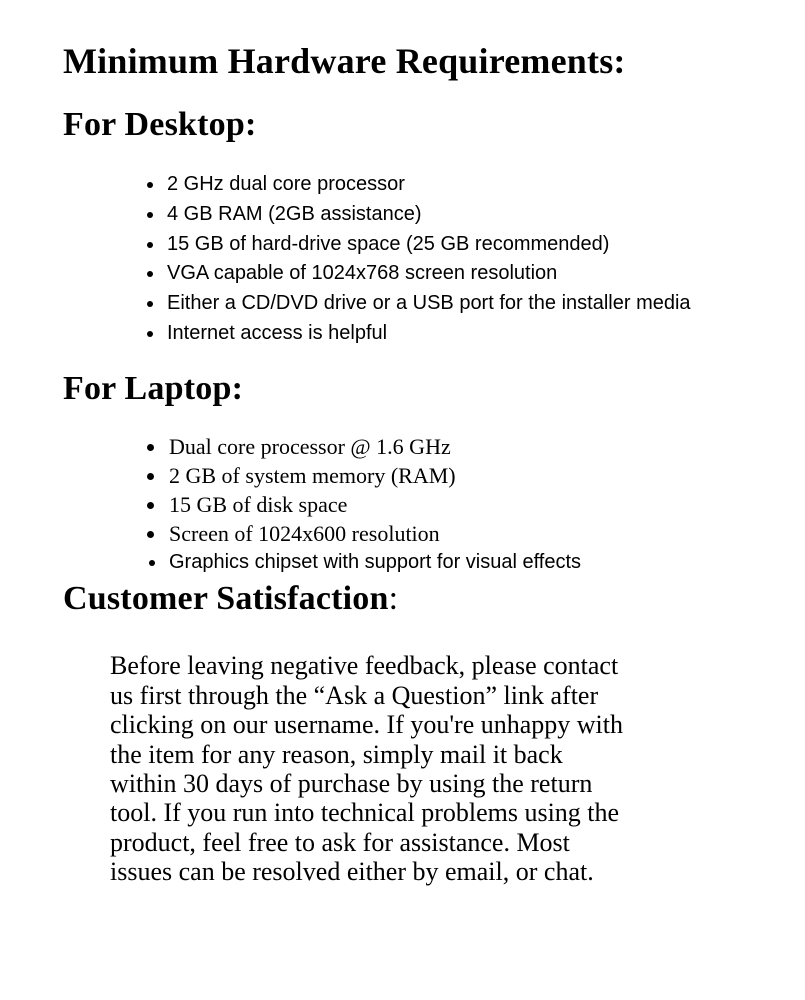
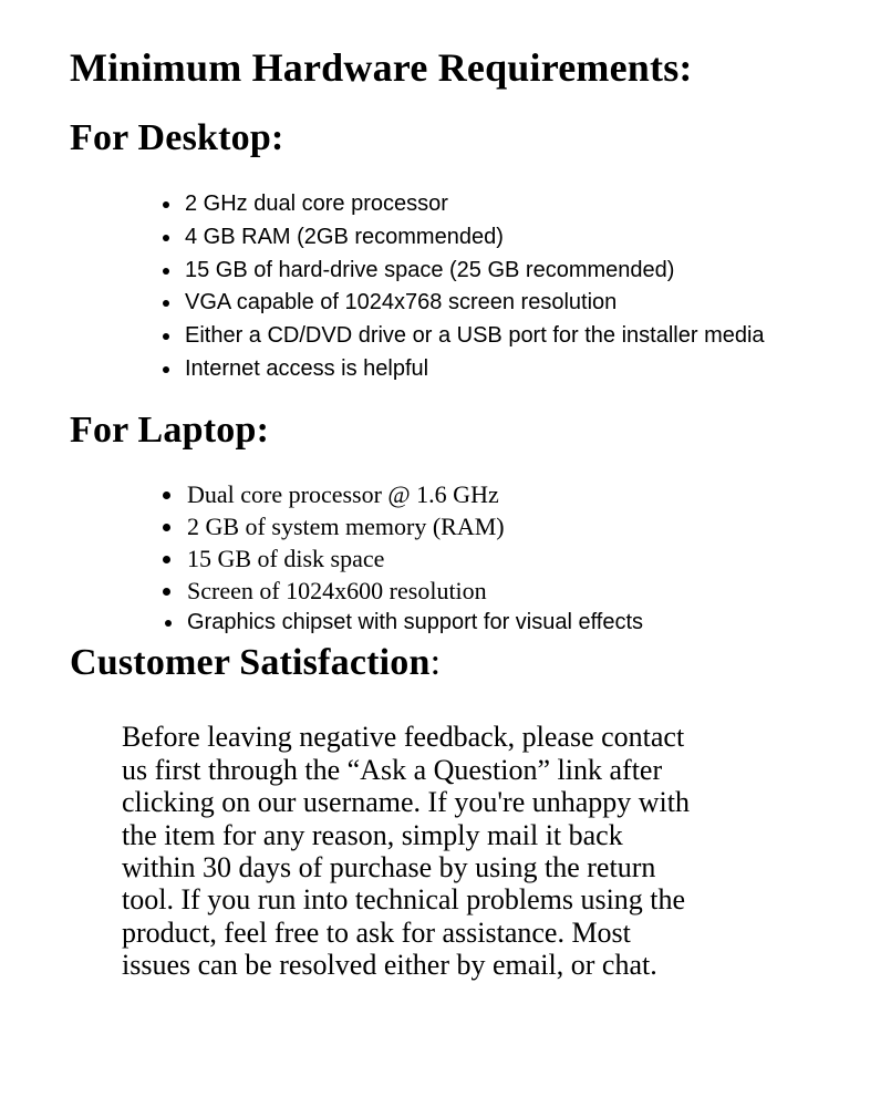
  Minimum Hardware Requirements:
  For Desktop:
  2 GHz dual core processor
- 4 GB RAM (2GB assistance)
+ 4 GB RAM (2GB recommended)
  15 GB of hard-drive space (25 GB recommended)
  VGA capable of 1024x768 screen resolution
  Either a CD/DVD drive or a USB port for the installer media
  Internet access is helpful
  For Laptop:
  Dual core processor @ 1.6 GHz
  2 GB of system memory (RAM)
  15 GB of disk space
  Screen of 1024x600 resolution
  Graphics chipset with support for visual effects
  Customer Satisfaction:
  Before leaving negative feedback, please contact
  us first through the “Ask a Question” link after
  clicking on our username. If you're unhappy with
  the item for any reason, simply mail it back
  within 30 days of purchase by using the return
  tool. If you run into technical problems using the
  product, feel free to ask for assistance. Most
  issues can be resolved either by email, or chat.
